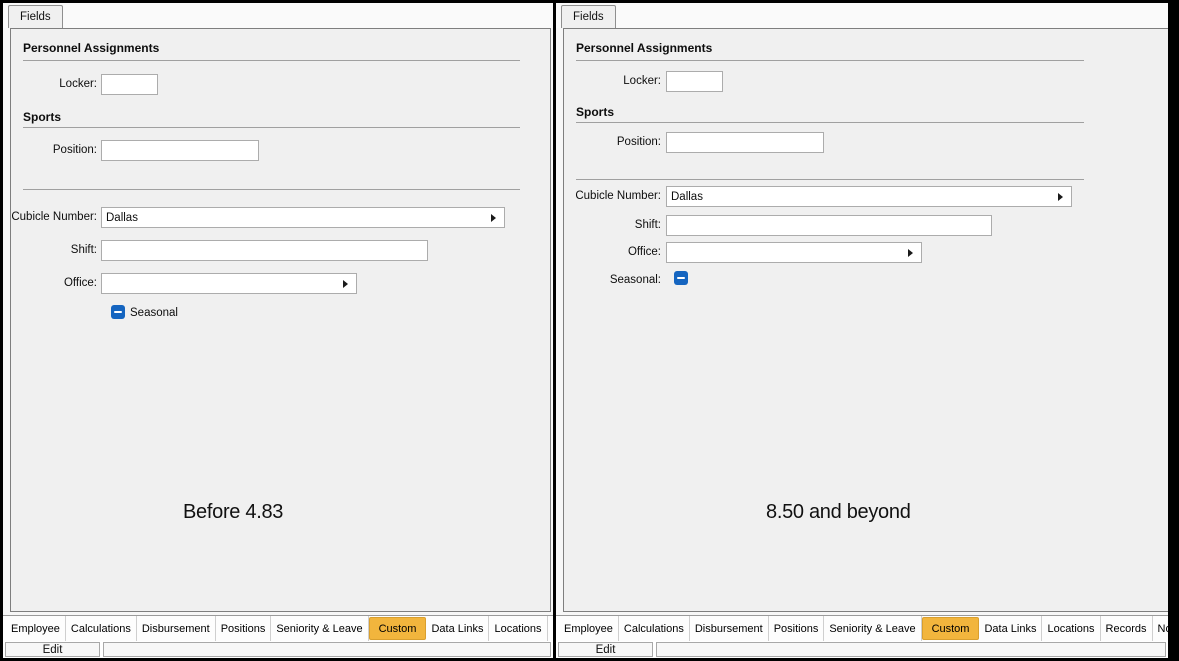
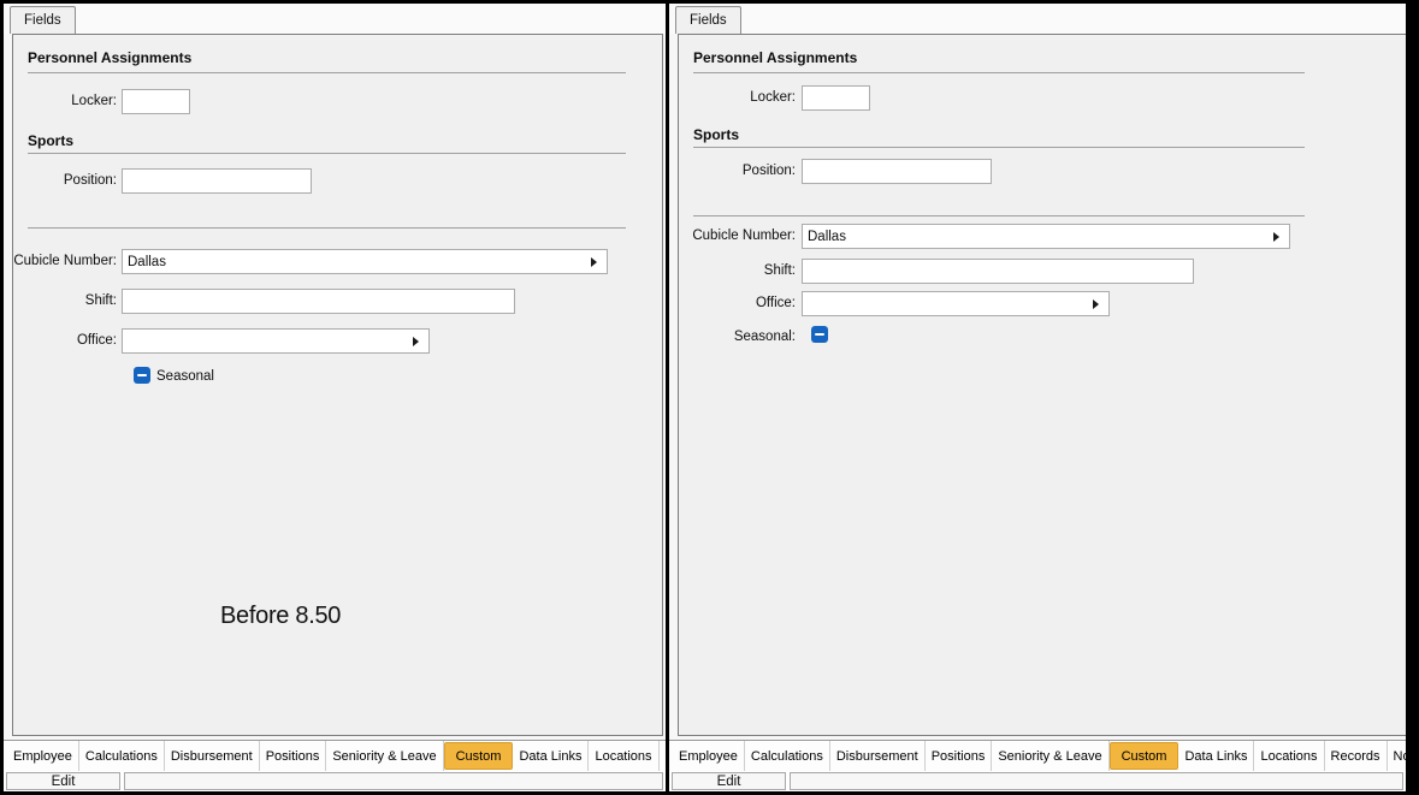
  Fields
  Personnel Assignments
  Locker:
  Sports
  Position:
  Cubicle Number:
  Dallas
  Shift:
  Office:
  Seasonal
- Before 4.83
+ Before 8.50
  Employee
  Calculations
  Disbursement
  Positions
  Seniority & Leave
  Custom
  Data Links
  Locations
  Edit
  Fields
  Personnel Assignments
  Locker:
  Sports
  Position:
  Cubicle Number:
  Dallas
  Shift:
  Office:
  Seasonal:
- 8.50 and beyond
  Employee
  Calculations
  Disbursement
  Positions
  Seniority & Leave
  Custom
  Data Links
  Locations
  Records
  Edit
